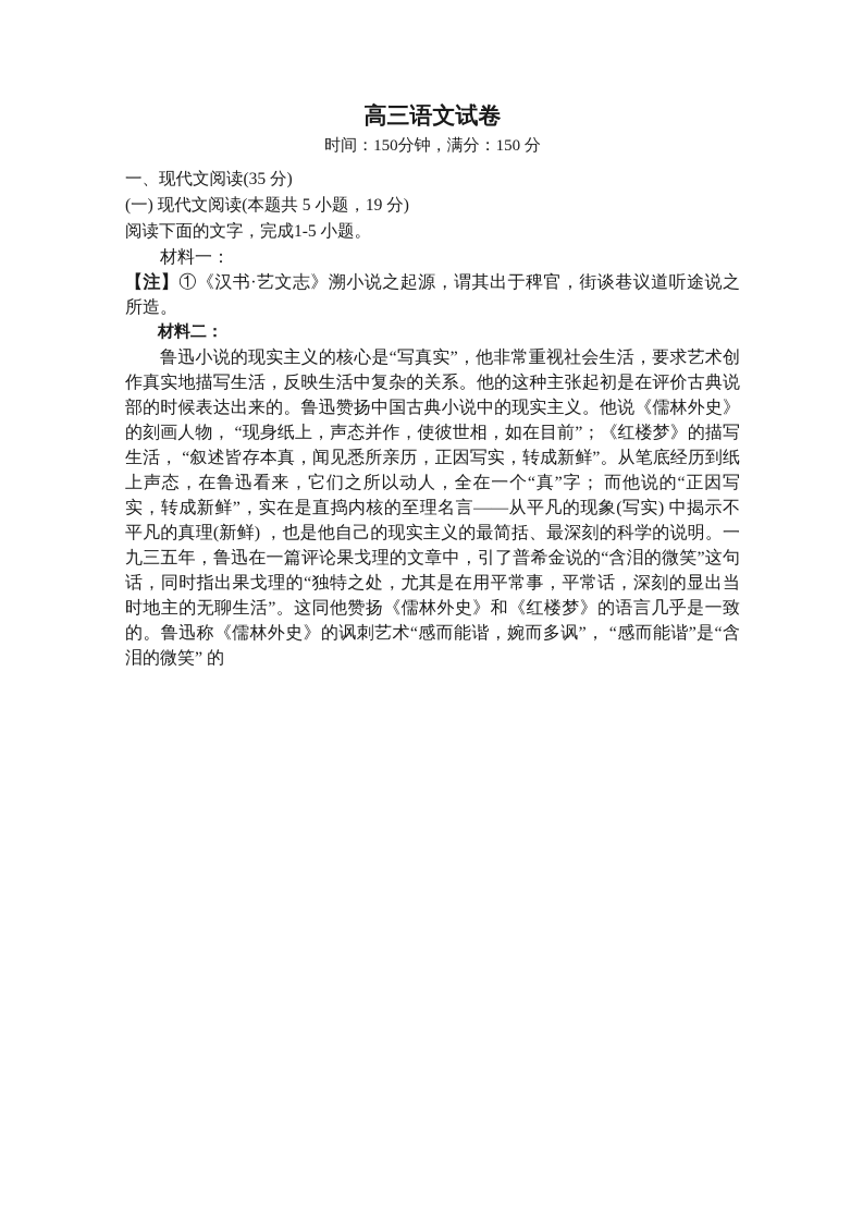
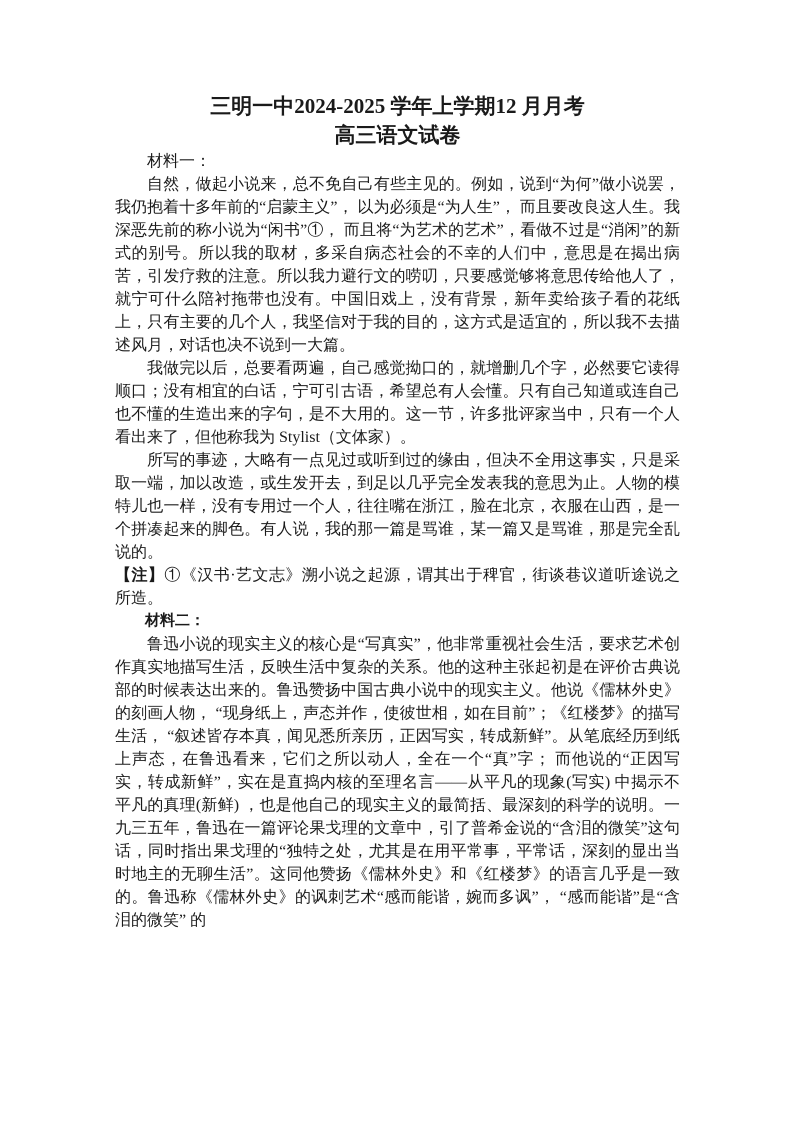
+ 三明一中2024-2025 学年上学期12 月月考
  高三语文试卷
- 时间：150分钟，满分：150 分
- 一、现代文阅读(35 分)
- (一) 现代文阅读(本题共 5 小题，19 分)
- 阅读下面的文字，完成1-5 小题。
  材料一：
+ 自然，做起小说来，总不免自己有些主见的。例如，说到“为何”做小说罢，我仍抱着十多年前的“启蒙主义”， 以为必须是“为人生”， 而且要改良这人生。我深恶先前的称小说为“闲书”①， 而且将“为艺术的艺术”，看做不过是“消闲”的新式的别号。所以我的取材，多采自病态社会的不幸的人们中，意思是在揭出病苦，引发疗救的注意。所以我力避行文的唠叨，只要感觉够将意思传给他人了，就宁可什么陪衬拖带也没有。中国旧戏上，没有背景，新年卖给孩子看的花纸上，只有主要的几个人，我坚信对于我的目的，这方式是适宜的，所以我不去描述风月，对话也决不说到一大篇。
+ 我做完以后，总要看两遍，自己感觉拗口的，就增删几个字，必然要它读得顺口；没有相宜的白话，宁可引古语，希望总有人会懂。只有自己知道或连自己也不懂的生造出来的字句，是不大用的。这一节，许多批评家当中，只有一个人看出来了，但他称我为 Stylist（文体家）。
+ 所写的事迹，大略有一点见过或听到过的缘由，但决不全用这事实，只是采取一端，加以改造，或生发开去，到足以几乎完全发表我的意思为止。人物的模特儿也一样，没有专用过一个人，往往嘴在浙江，脸在北京，衣服在山西，是一个拼凑起来的脚色。有人说，我的那一篇是骂谁，某一篇又是骂谁，那是完全乱说的。
  【注】①《汉书·艺文志》溯小说之起源，谓其出于稗官，街谈巷议道听途说之所造。
  材料二：
  鲁迅小说的现实主义的核心是“写真实”，他非常重视社会生活，要求艺术创作真实地描写生活，反映生活中复杂的关系。他的这种主张起初是在评价古典说部的时候表达出来的。鲁迅赞扬中国古典小说中的现实主义。他说《儒林外史》的刻画人物， “现身纸上，声态并作，使彼世相，如在目前”；《红楼梦》的描写生活， “叙述皆存本真，闻见悉所亲历，正因写实，转成新鲜”。从笔底经历到纸上声态，在鲁迅看来，它们之所以动人，全在一个“真”字； 而他说的“正因写实，转成新鲜”，实在是直捣内核的至理名言——从平凡的现象(写实) 中揭示不平凡的真理(新鲜) ，也是他自己的现实主义的最简括、最深刻的科学的说明。一九三五年，鲁迅在一篇评论果戈理的文章中，引了普希金说的“含泪的微笑”这句话，同时指出果戈理的“独特之处，尤其是在用平常事，平常话，深刻的显出当时地主的无聊生活”。这同他赞扬《儒林外史》和《红楼梦》的语言几乎是一致的。鲁迅称《儒林外史》的讽刺艺术“感而能谐，婉而多讽”， “感而能谐”是“含泪的微笑” 的
